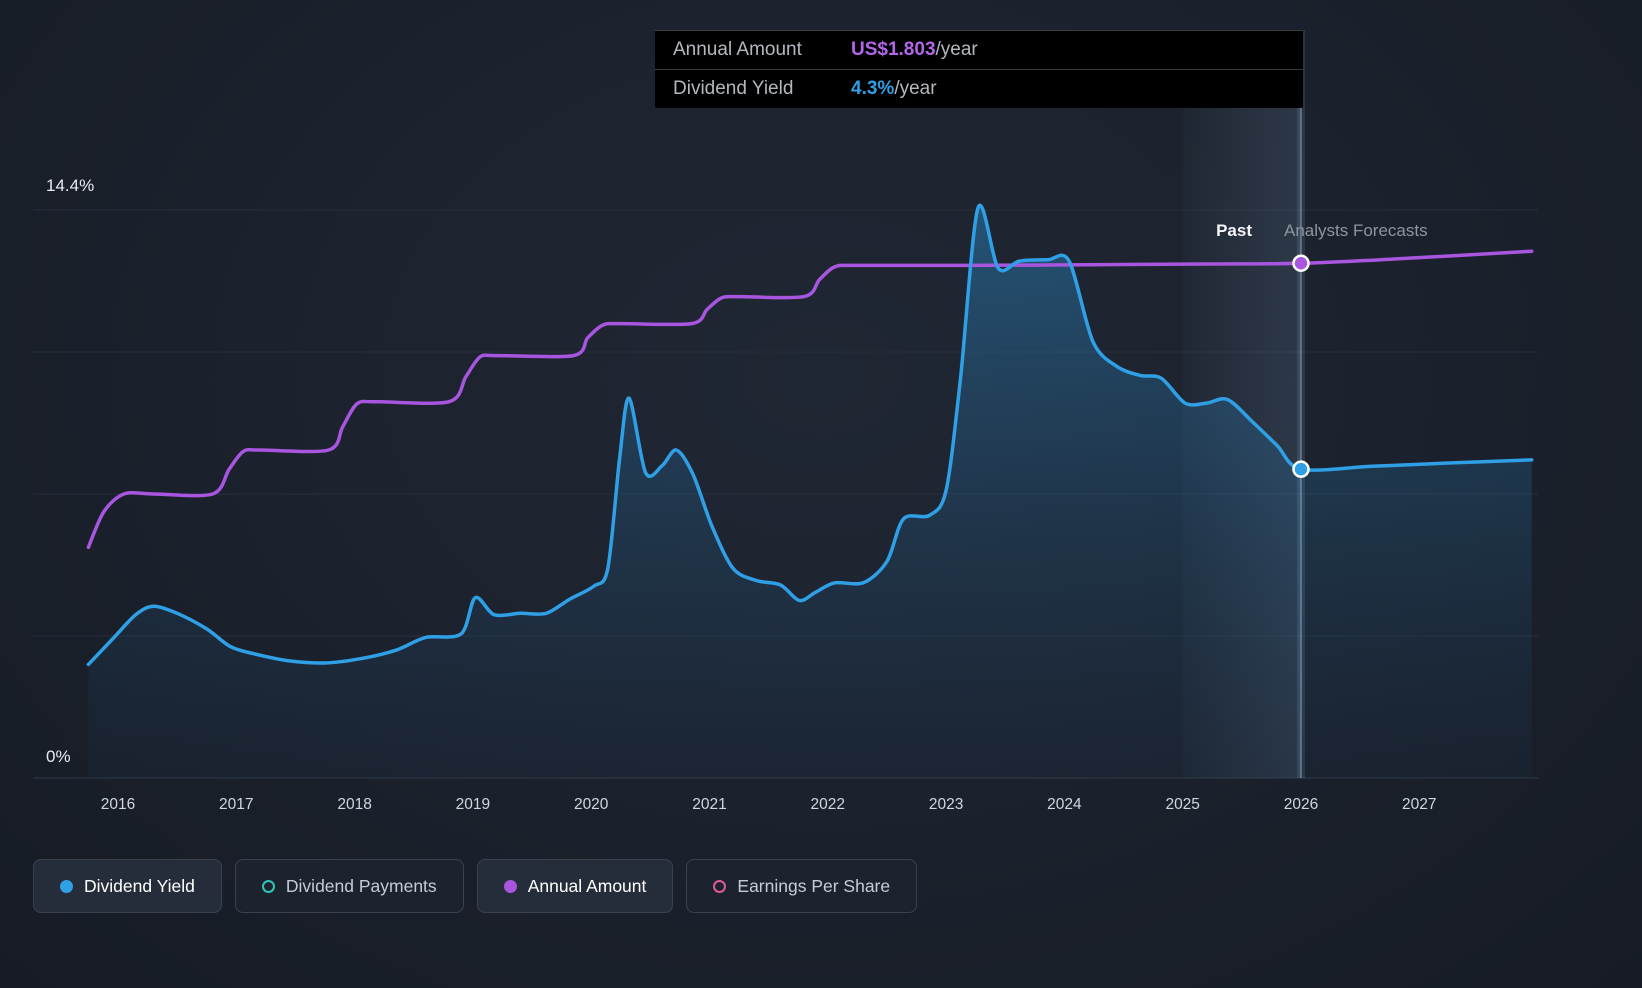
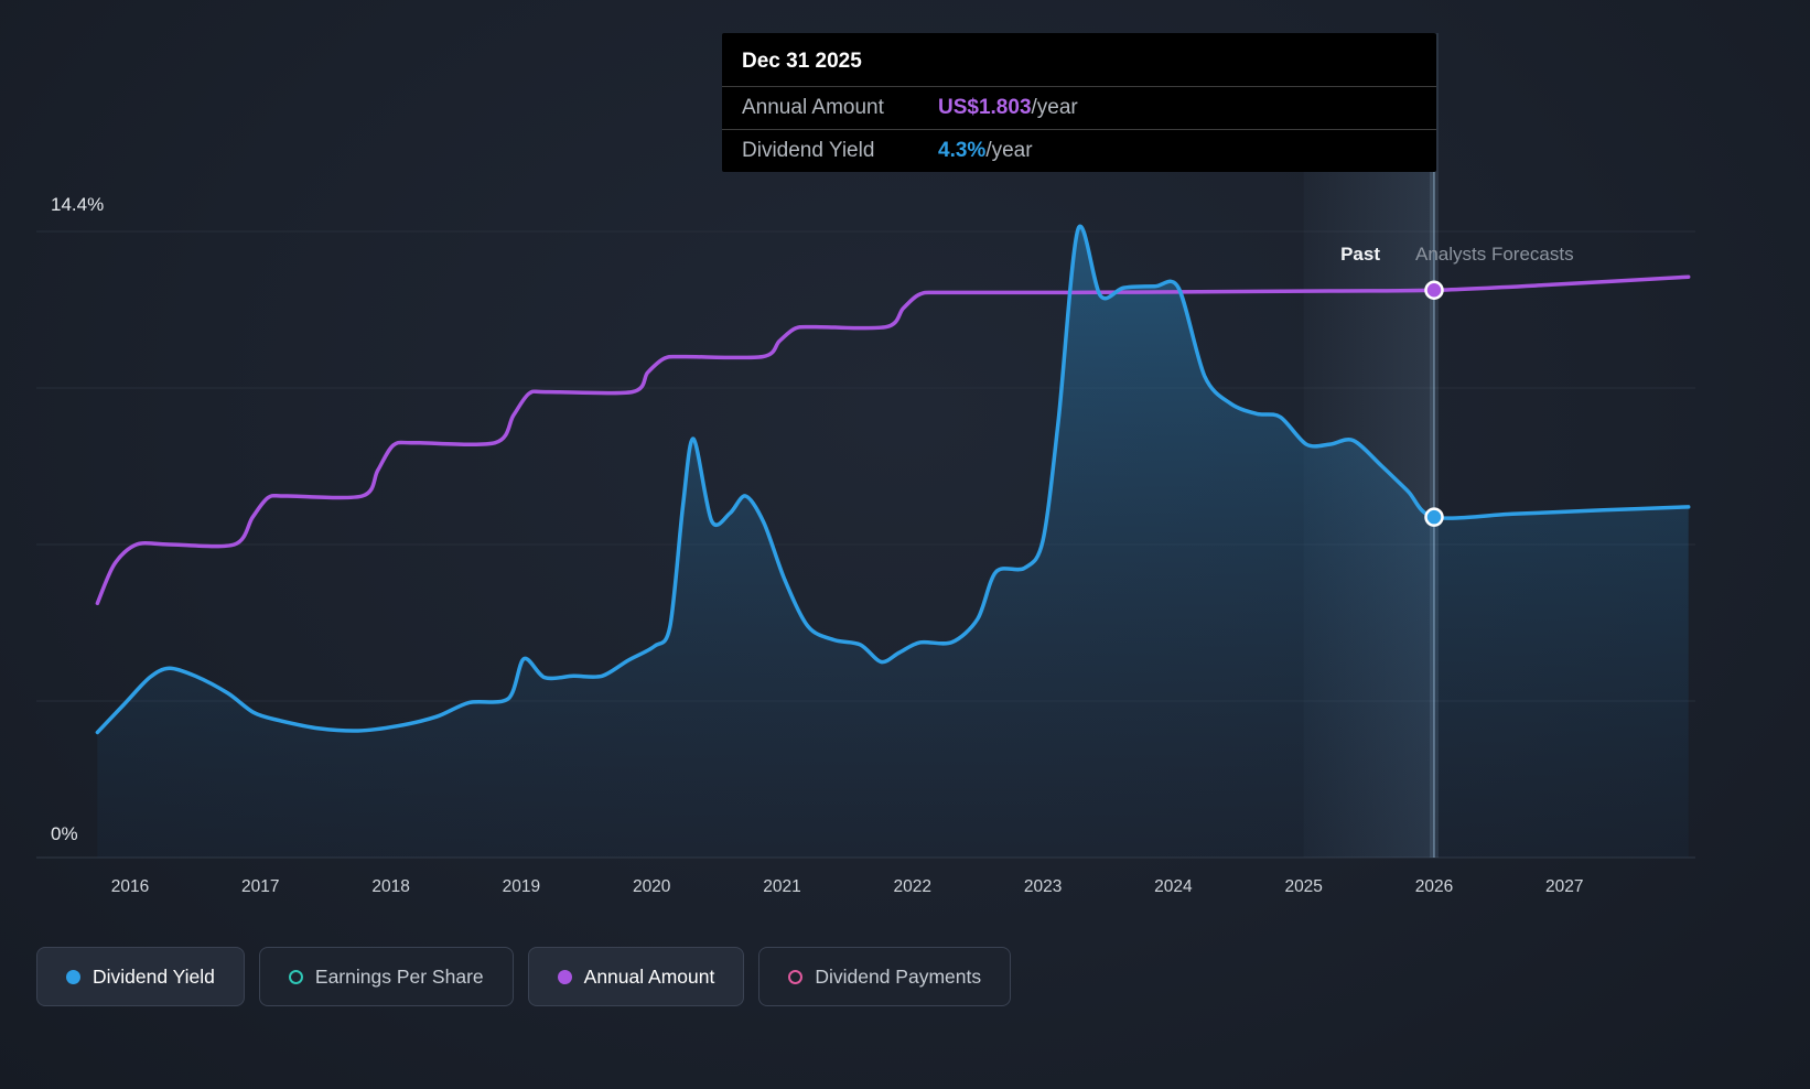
  14.4%
  0%
  Past
  Analysts Forecasts
  2016
  2017
  2018
  2019
  2020
  2021
  2022
  2023
  2024
  2025
  2026
  2027
+ Dec 31 2025
  Annual Amount
  US$1.803
  /year
  Dividend Yield
  4.3%
  /year
  Dividend Yield
- Dividend Payments
+ Earnings Per Share
  Annual Amount
- Earnings Per Share
+ Dividend Payments
